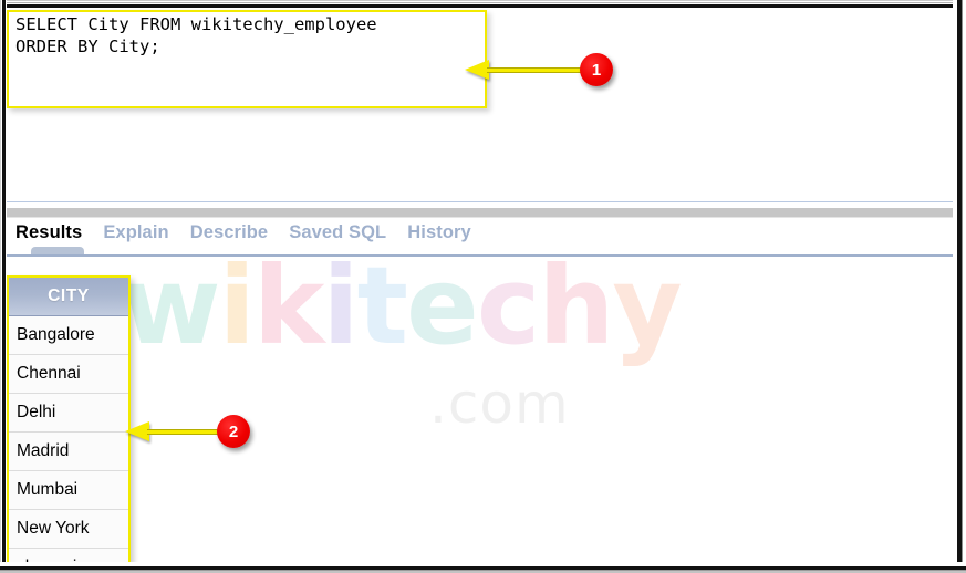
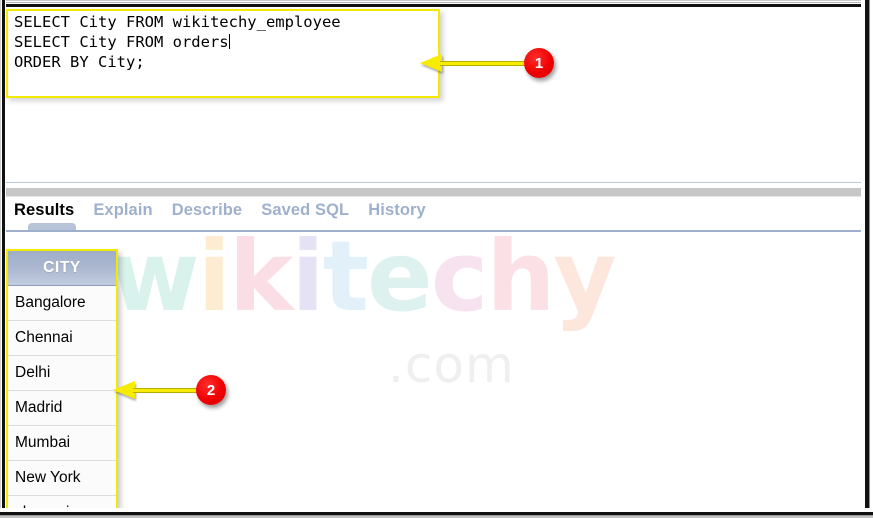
  wikitechy
  SELECT City FROM wikitechy_employee
+ SELECT City FROM orders
  ORDER BY City;
  Results
  Explain
  Describe
  Saved SQL
  History
  CITY
  Bangalore
  Chennai
  Delhi
  Madrid
  Mumbai
  New York
  1
  2
